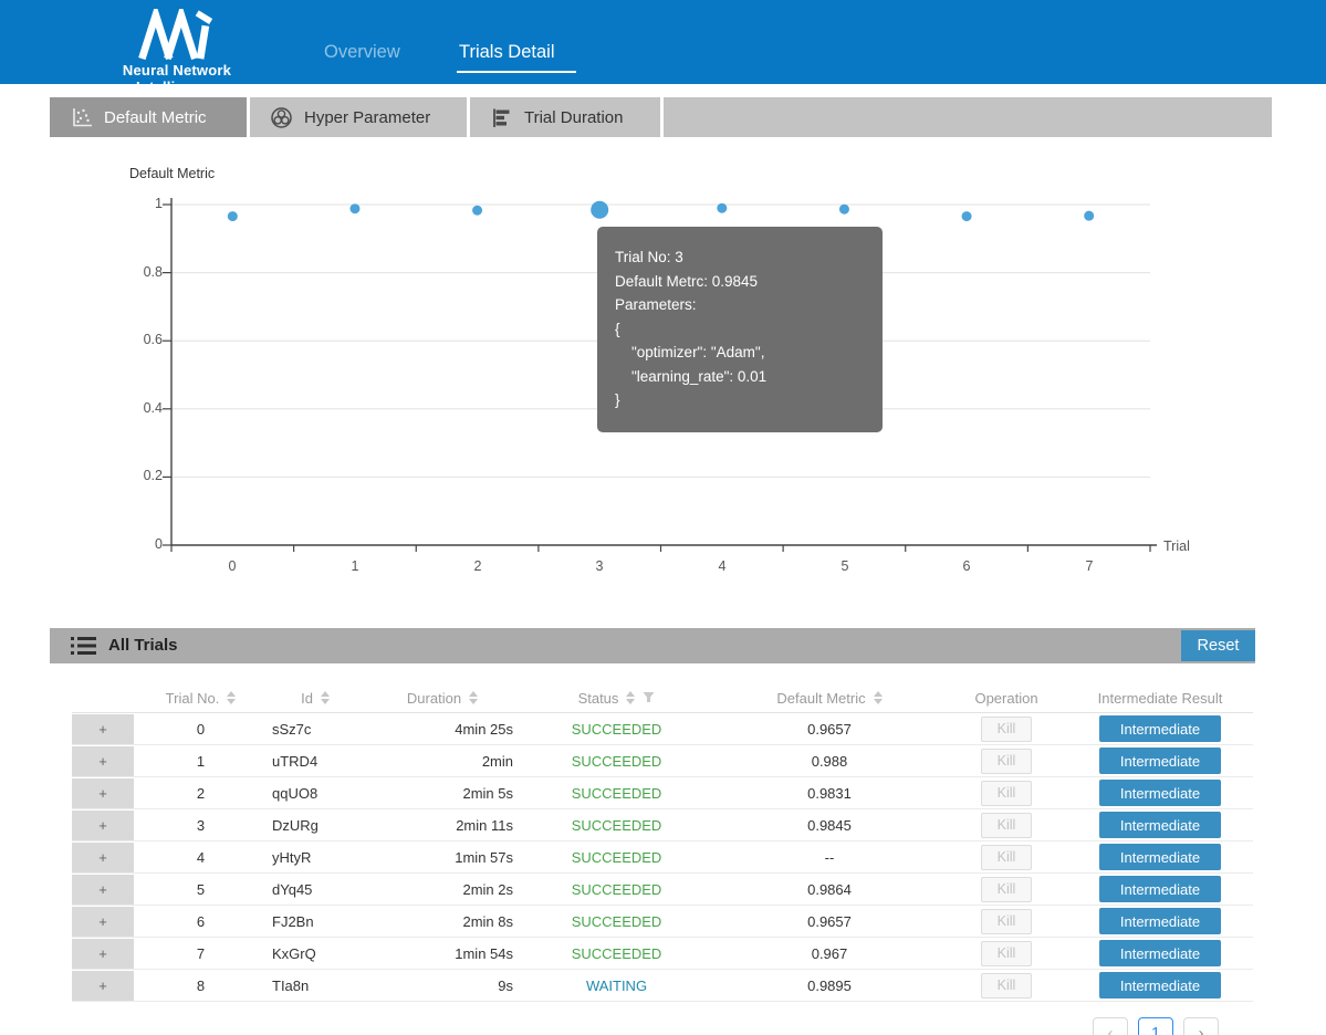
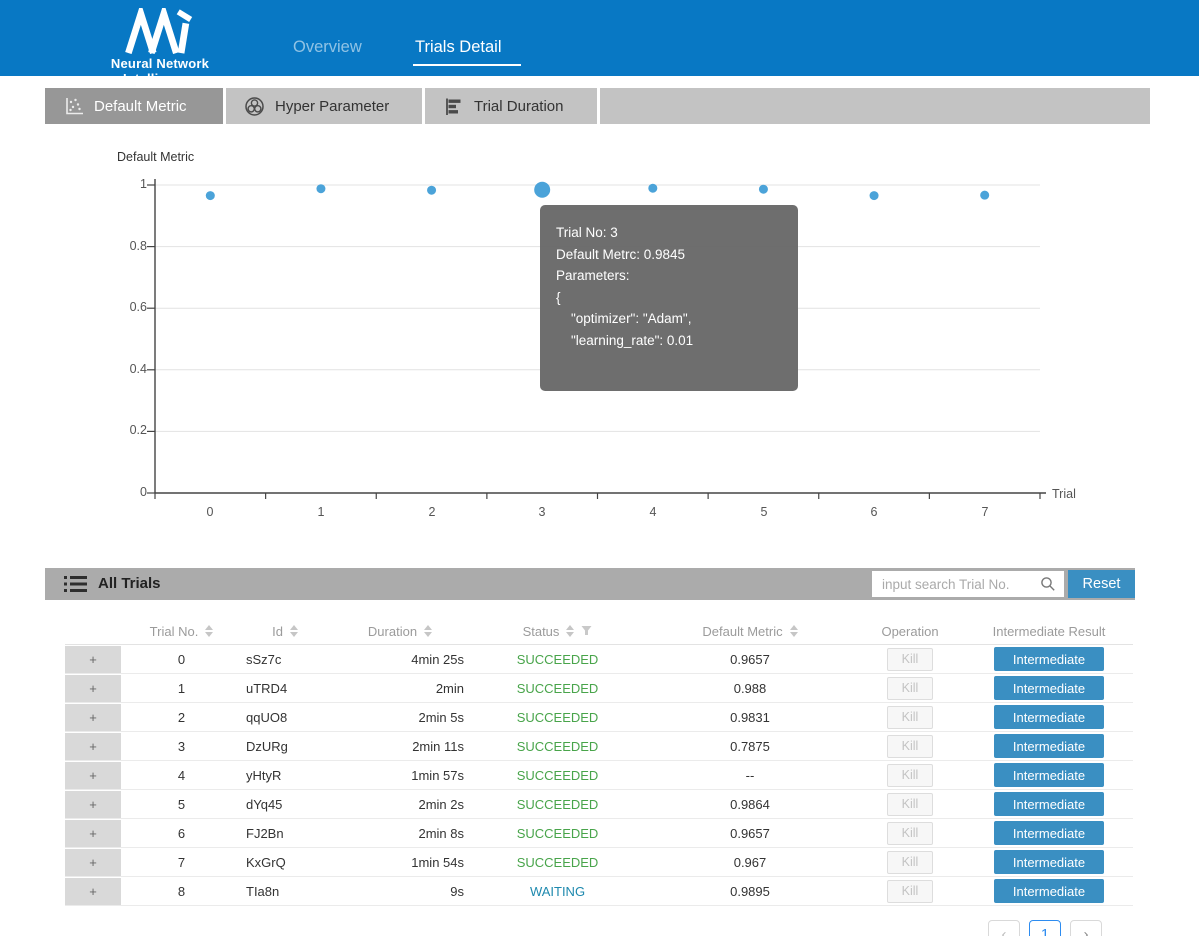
  Neural Network Intelligence
  Overview
  Trials Detail
  Default Metric
  Hyper Parameter
  Trial Duration
  Default Metric
  1
  0.8
  0.6
  0.4
  0.2
  0
  0
  1
  2
  3
  4
  5
  6
  7
  Trial
  Trial No: 3
  Default Metrc: 0.9845
  Parameters:
  {
  "optimizer": "Adam",
  "learning_rate": 0.01
- }
  All Trials
+ input search Trial No.
  Reset
  Trial No.
  Id
  Duration
  Status
  Default Metric
  Operation
  Intermediate Result
  +
  0
  sSz7c
  4min 25s
  SUCCEEDED
  0.9657
  Kill
  Intermediate
  +
  1
  uTRD4
  2min
  SUCCEEDED
  0.988
  Kill
  Intermediate
  +
  2
  qqUO8
  2min 5s
  SUCCEEDED
  0.9831
  Kill
  Intermediate
  +
  3
  DzURg
  2min 11s
  SUCCEEDED
- 0.9845
+ 0.7875
  Kill
  Intermediate
  +
  4
  yHtyR
  1min 57s
  SUCCEEDED
  --
  Kill
  Intermediate
  +
  5
  dYq45
  2min 2s
  SUCCEEDED
  0.9864
  Kill
  Intermediate
  +
  6
  FJ2Bn
  2min 8s
  SUCCEEDED
  0.9657
  Kill
  Intermediate
  +
  7
  KxGrQ
  1min 54s
  SUCCEEDED
  0.967
  Kill
  Intermediate
  +
  8
  TIa8n
  9s
  WAITING
  0.9895
  Kill
  Intermediate
  ‹
  1
  ›
